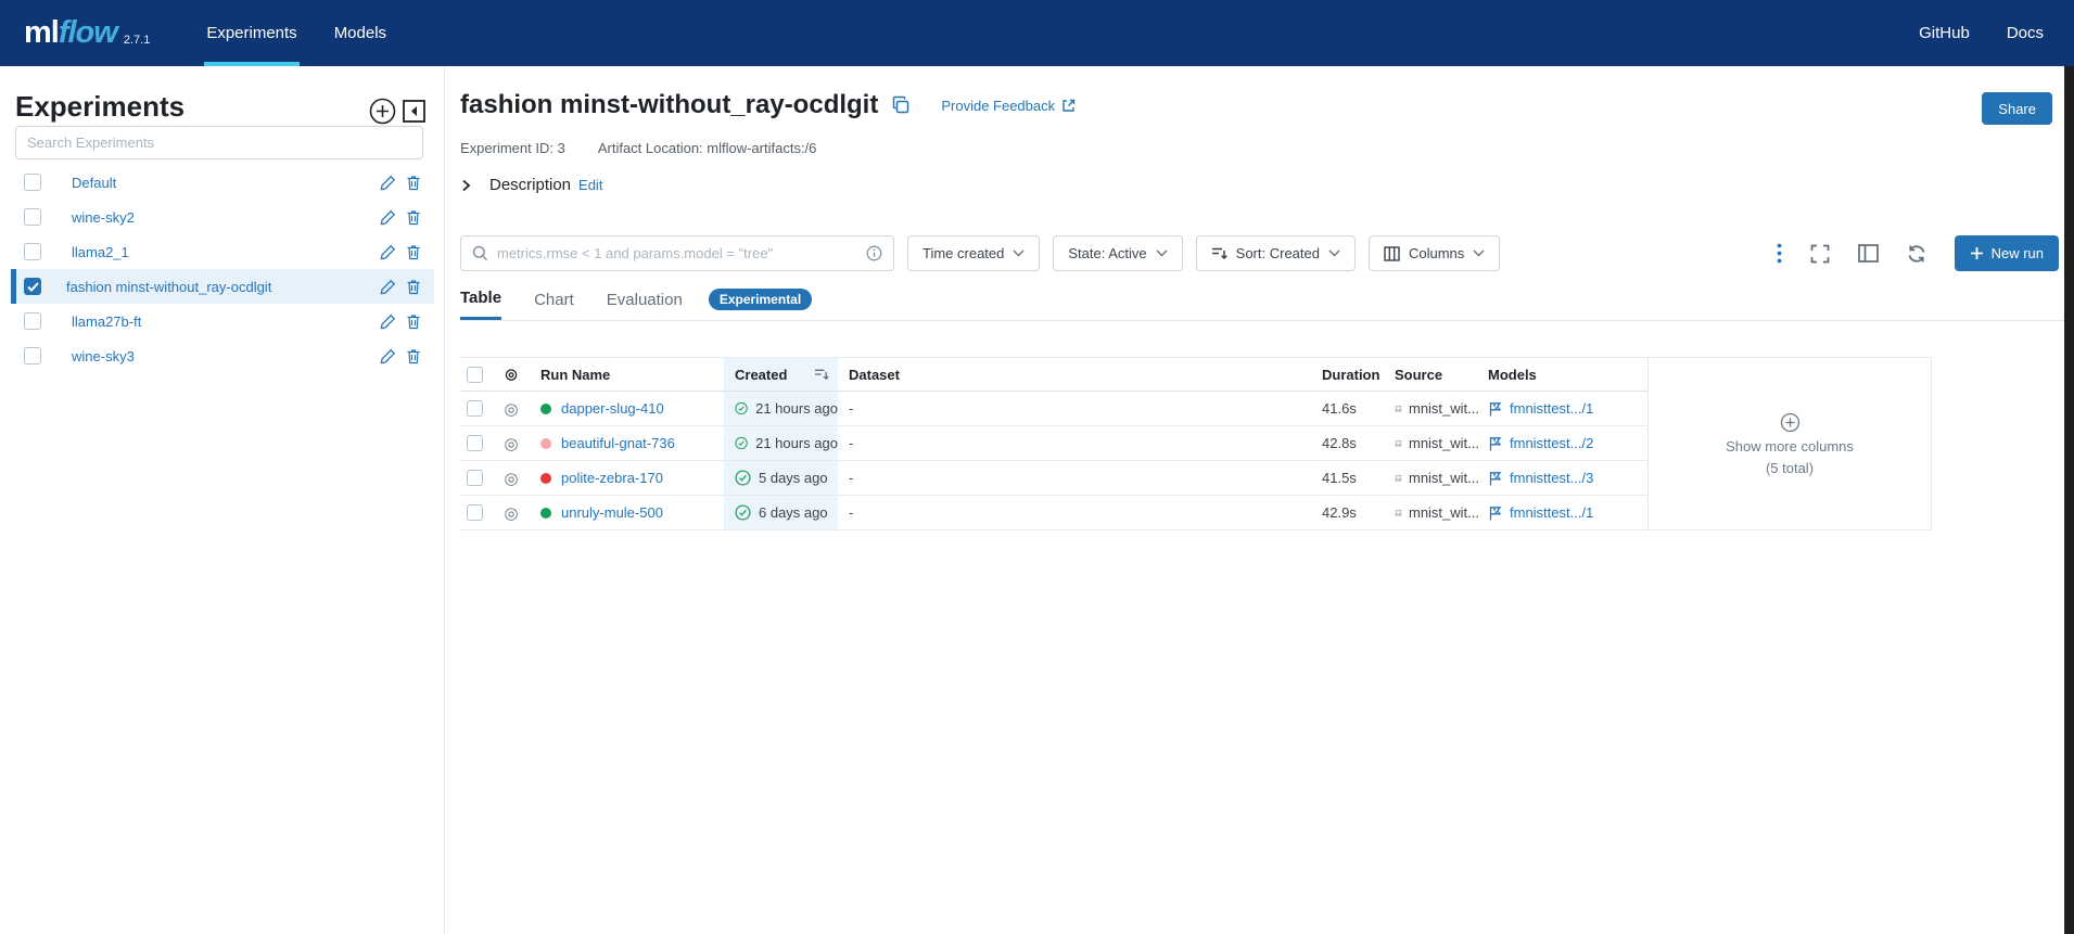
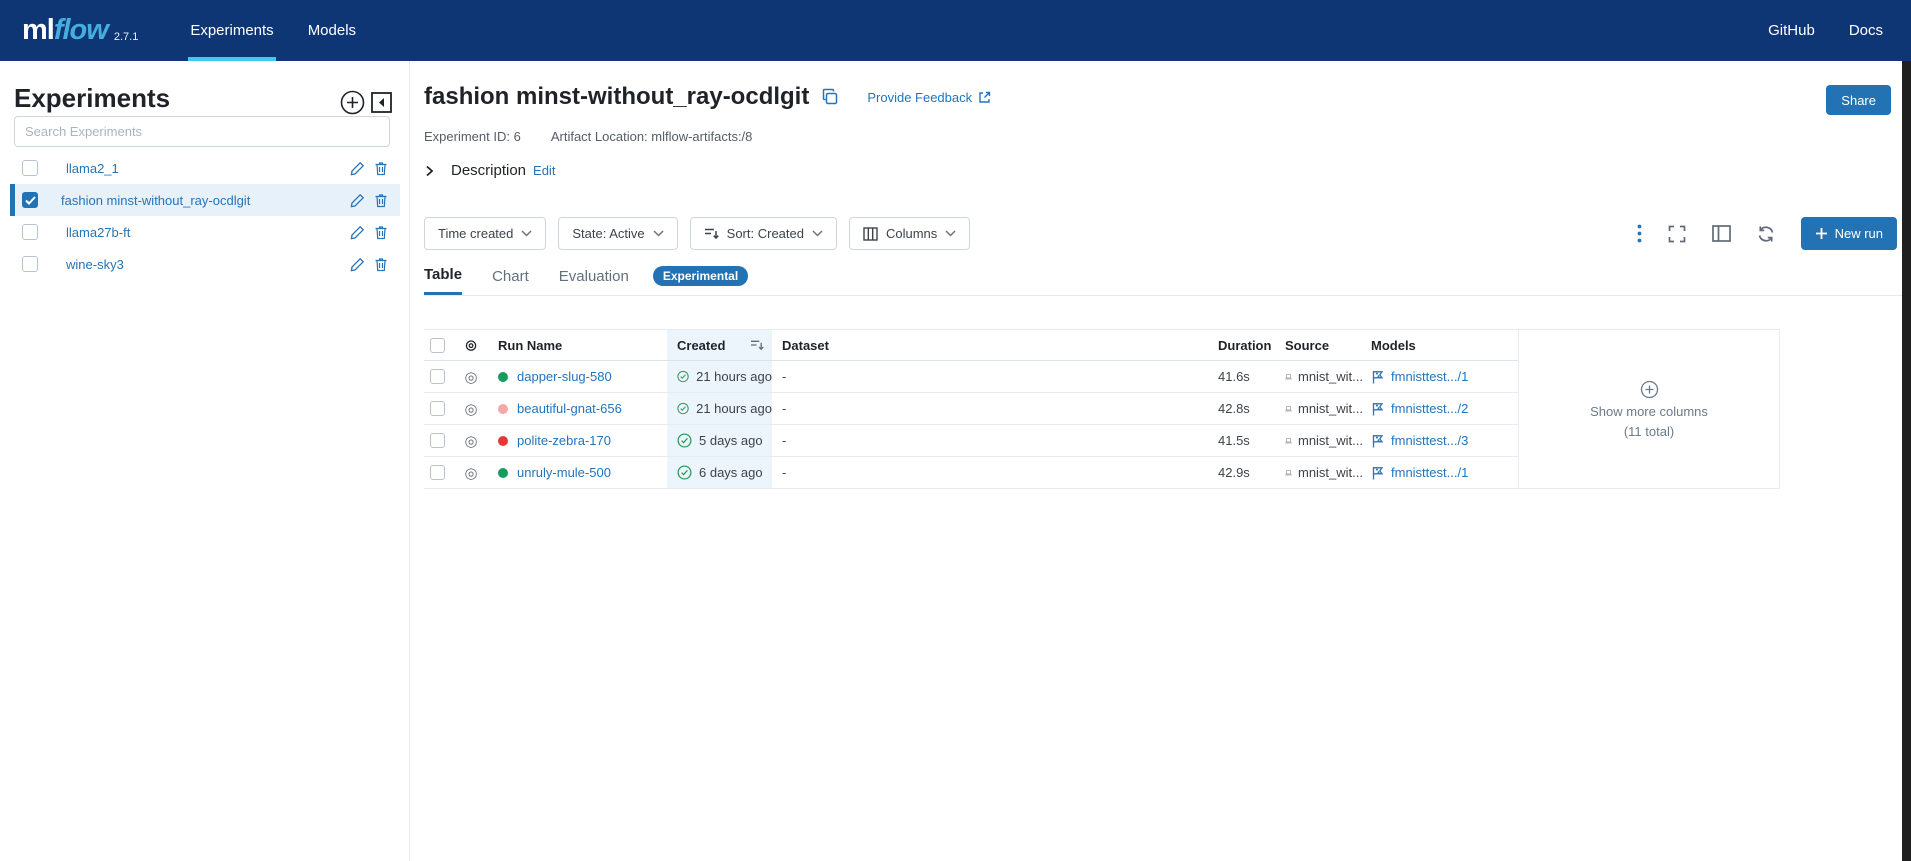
  ml
  flow
  2.7.1
  Experiments
  Models
  GitHub
  Docs
  Experiments
  Search Experiments
- Default
- wine-sky2
  llama2_1
  fashion minst-without_ray-ocdlgit
  llama27b-ft
  wine-sky3
  fashion minst-without_ray-ocdlgit
  Provide Feedback
  Share
- Experiment ID: 3
+ Experiment ID: 6
- Artifact Location: mlflow-artifacts:/6
+ Artifact Location: mlflow-artifacts:/8
  Description
  Edit
- metrics.rmse < 1 and params.model = "tree"
  Time created
  State: Active
  Sort: Created
  Columns
  New run
  Table
  Chart
  Evaluation
  Experimental
  ◎
  Run Name
  Created
  Dataset
  Duration
  Source
  Models
  ◎
- dapper-slug-410
+ dapper-slug-580
  21 hours ago
  -
  41.6s
  mnist_wit...
  fmnisttest.../1
  ◎
- beautiful-gnat-736
+ beautiful-gnat-656
  21 hours ago
  -
  42.8s
  mnist_wit...
  fmnisttest.../2
  ◎
  polite-zebra-170
  5 days ago
  -
  41.5s
  mnist_wit...
  fmnisttest.../3
  ◎
  unruly-mule-500
  6 days ago
  -
  42.9s
  mnist_wit...
  fmnisttest.../1
  Show more columns
- (5 total)
+ (11 total)
